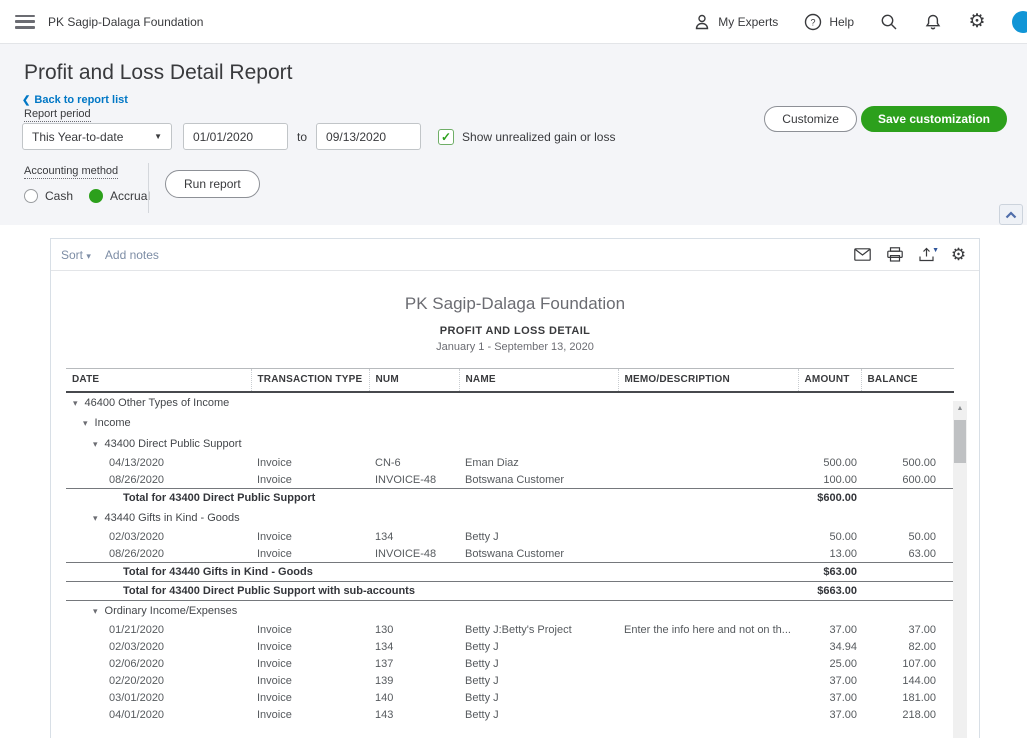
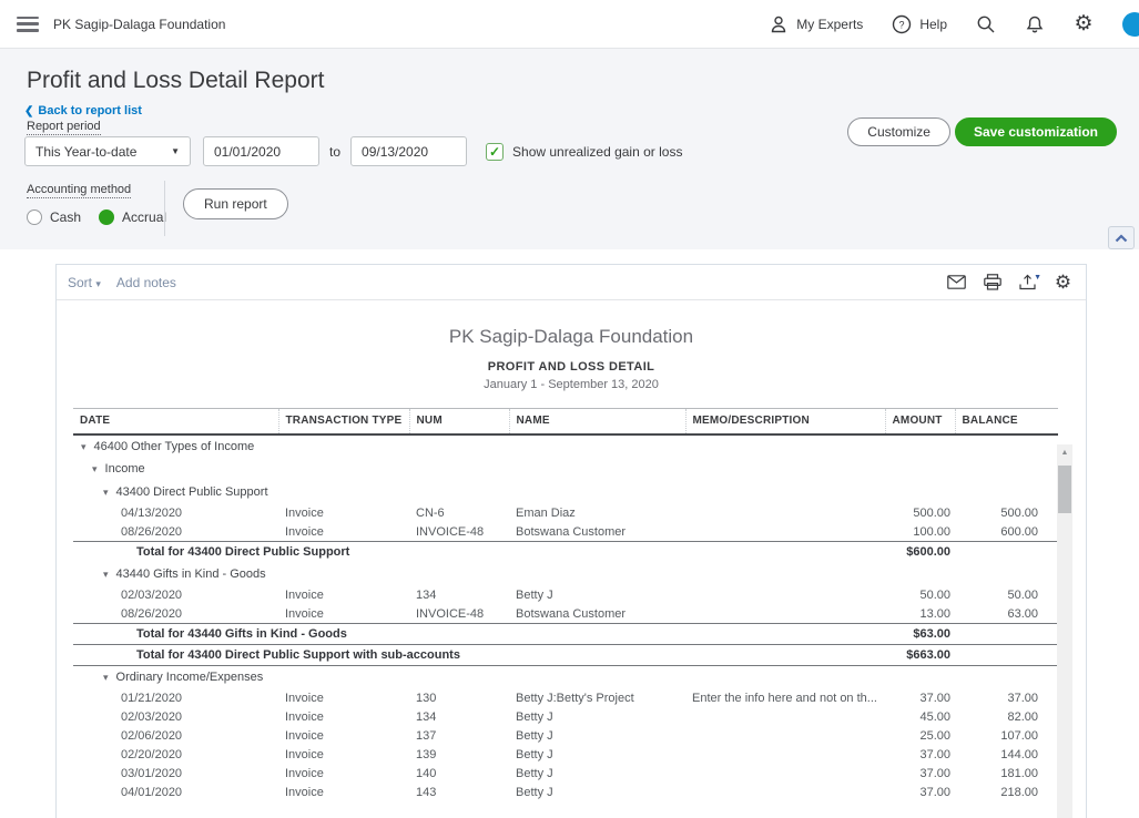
  PK Sagip-Dalaga Foundation
  My Experts
  ?
  Help
  ⚙
  Profit and Loss Detail Report
  ❮ Back to report list
  Report period
  This Year-to-date
  ▼
  01/01/2020
  to
  09/13/2020
  ✓
  Show unrealized gain or loss
  Customize
  Save customization
  Accounting method
  Cash
  Accrua
  Run report
  Sort ▾
  Add notes
  ⚙
  PK Sagip-Dalaga Foundation
  PROFIT AND LOSS DETAIL
  January 1 - September 13, 2020
  DATE	TRANSACTION TYPE	NUM	NAME	MEMO/DESCRIPTION	AMOUNT	BALANCE
  ▾ 46400 Other Types of Income
  ▾ Income
  ▾ 43400 Direct Public Support
  04/13/2020	Invoice	CN-6	Eman Diaz		500.00	500.00
  08/26/2020	Invoice	INVOICE-48	Botswana Customer		100.00	600.00
  Total for 43400 Direct Public Support	$600.00
  ▾ 43440 Gifts in Kind - Goods
  02/03/2020	Invoice	134	Betty J		50.00	50.00
  08/26/2020	Invoice	INVOICE-48	Botswana Customer		13.00	63.00
  Total for 43440 Gifts in Kind - Goods	$63.00
  Total for 43400 Direct Public Support with sub-accounts	$663.00
  ▾ Ordinary Income/Expenses
  01/21/2020	Invoice	130	Betty J:Betty's Project	Enter the info here and not on th...	37.00	37.00
- 02/03/2020	Invoice	134	Betty J		34.94	82.00
+ 02/03/2020	Invoice	134	Betty J		45.00	82.00
  02/06/2020	Invoice	137	Betty J		25.00	107.00
  02/20/2020	Invoice	139	Betty J		37.00	144.00
  03/01/2020	Invoice	140	Betty J		37.00	181.00
  04/01/2020	Invoice	143	Betty J		37.00	218.00
